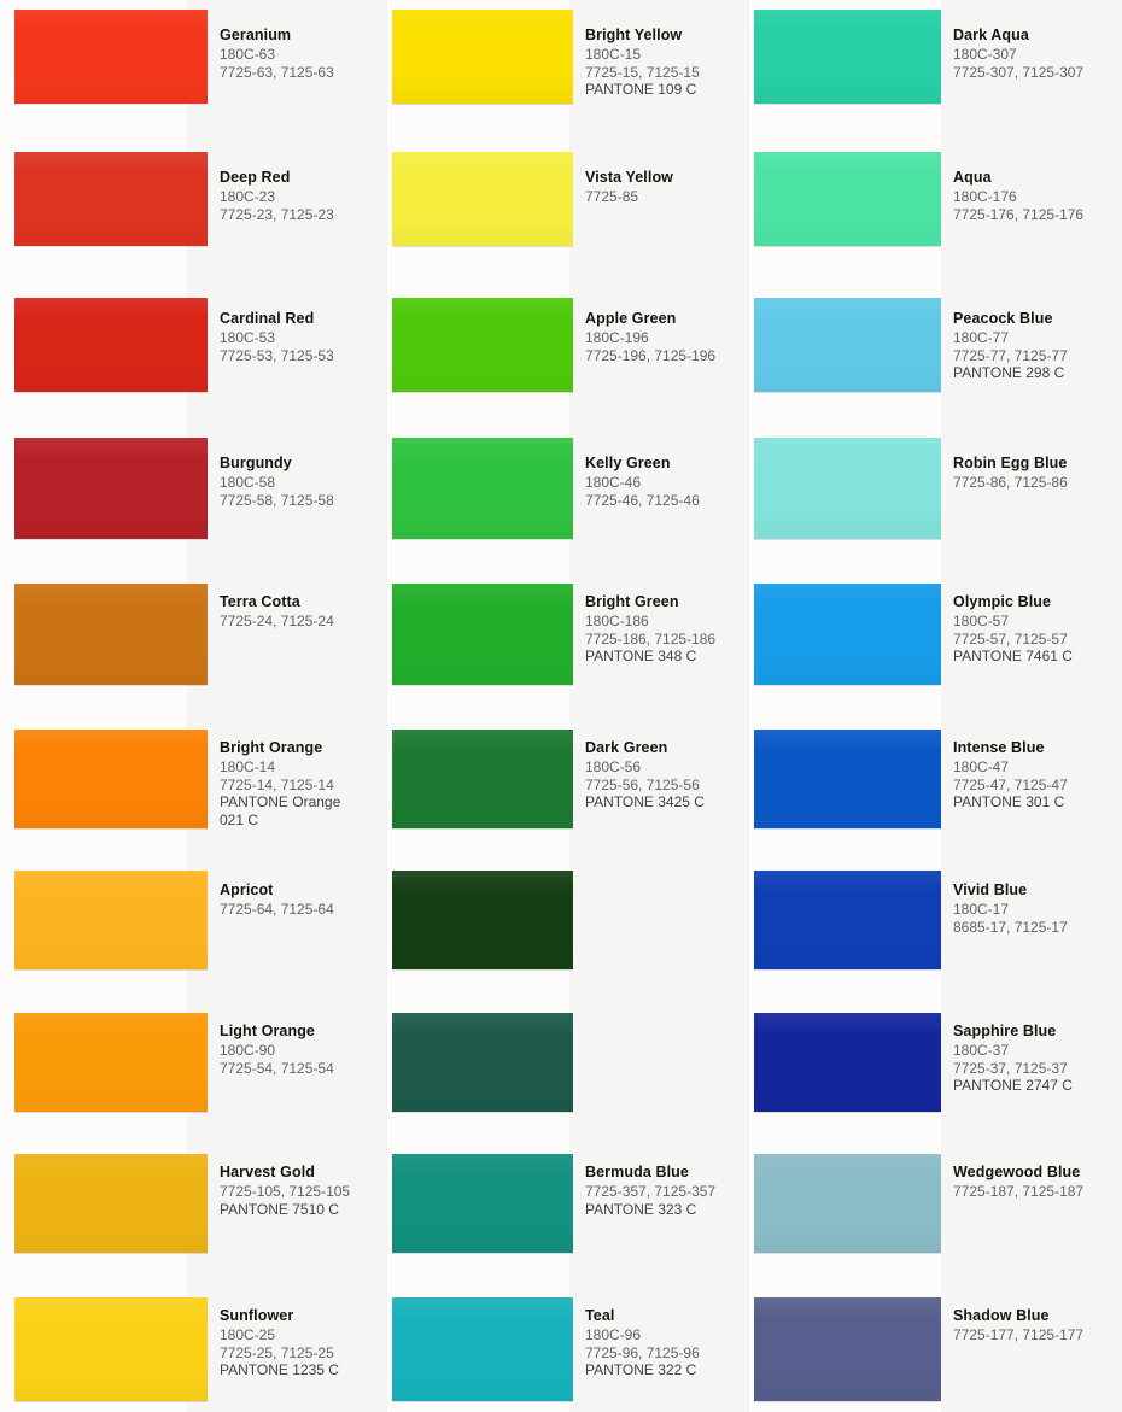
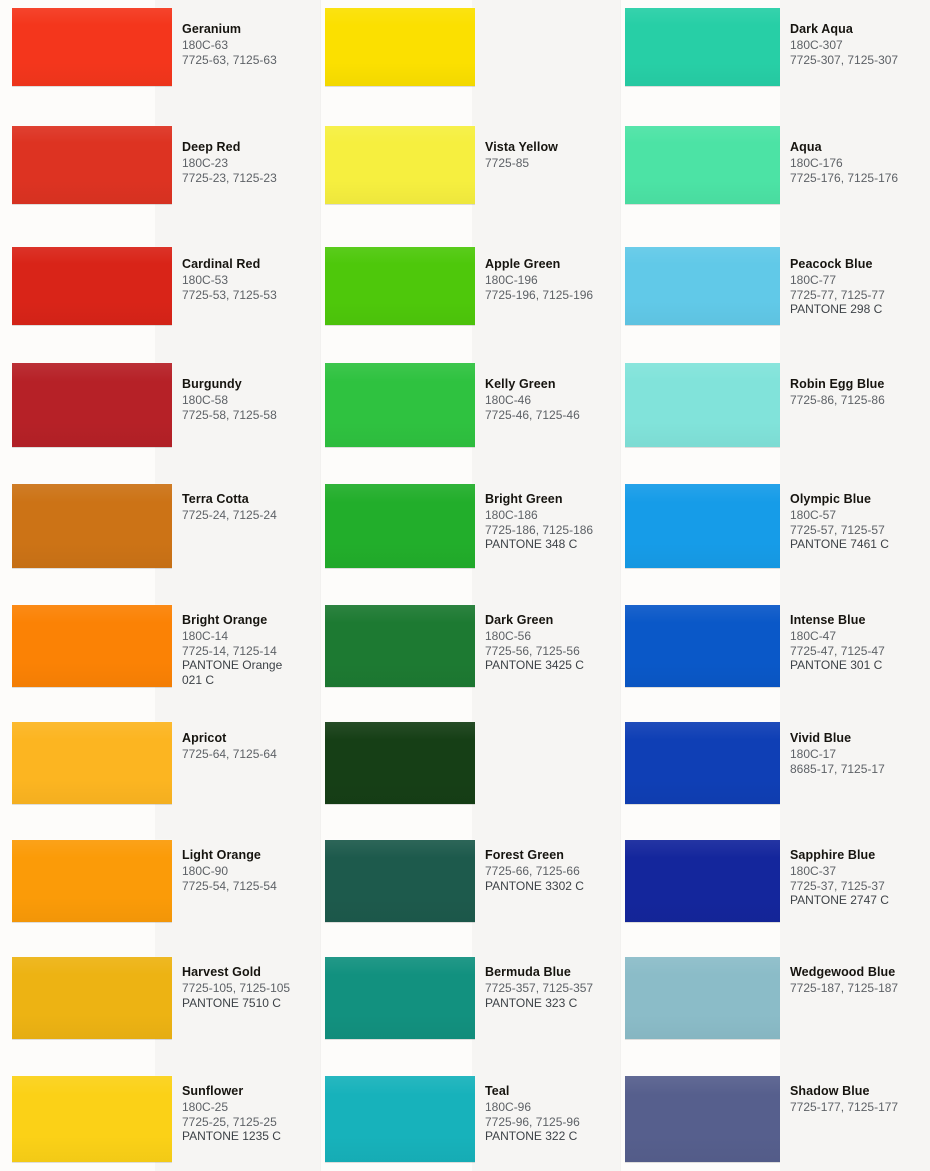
  Geranium
  180C-63
  7725-63, 7125-63
  Deep Red
  180C-23
  7725-23, 7125-23
  Cardinal Red
  180C-53
  7725-53, 7125-53
  Burgundy
  180C-58
  7725-58, 7125-58
  Terra Cotta
  7725-24, 7125-24
  Bright Orange
  180C-14
  7725-14, 7125-14
  PANTONE Orange
  021 C
  Apricot
  7725-64, 7125-64
  Light Orange
  180C-90
  7725-54, 7125-54
  Harvest Gold
  7725-105, 7125-105
  PANTONE 7510 C
  Sunflower
  180C-25
  7725-25, 7125-25
  PANTONE 1235 C
- Bright Yellow
- 180C-15
- 7725-15, 7125-15
- PANTONE 109 C
  Vista Yellow
  7725-85
  Apple Green
  180C-196
  7725-196, 7125-196
  Kelly Green
  180C-46
  7725-46, 7125-46
  Bright Green
  180C-186
  7725-186, 7125-186
  PANTONE 348 C
  Dark Green
  180C-56
  7725-56, 7125-56
  PANTONE 3425 C
+ Forest Green
+ 7725-66, 7125-66
+ PANTONE 3302 C
  Bermuda Blue
  7725-357, 7125-357
  PANTONE 323 C
  Teal
  180C-96
  7725-96, 7125-96
  PANTONE 322 C
  Dark Aqua
  180C-307
  7725-307, 7125-307
  Aqua
  180C-176
  7725-176, 7125-176
  Peacock Blue
  180C-77
  7725-77, 7125-77
  PANTONE 298 C
  Robin Egg Blue
  7725-86, 7125-86
  Olympic Blue
  180C-57
  7725-57, 7125-57
  PANTONE 7461 C
  Intense Blue
  180C-47
  7725-47, 7125-47
  PANTONE 301 C
  Vivid Blue
  180C-17
  8685-17, 7125-17
  Sapphire Blue
  180C-37
  7725-37, 7125-37
  PANTONE 2747 C
  Wedgewood Blue
  7725-187, 7125-187
  Shadow Blue
  7725-177, 7125-177
